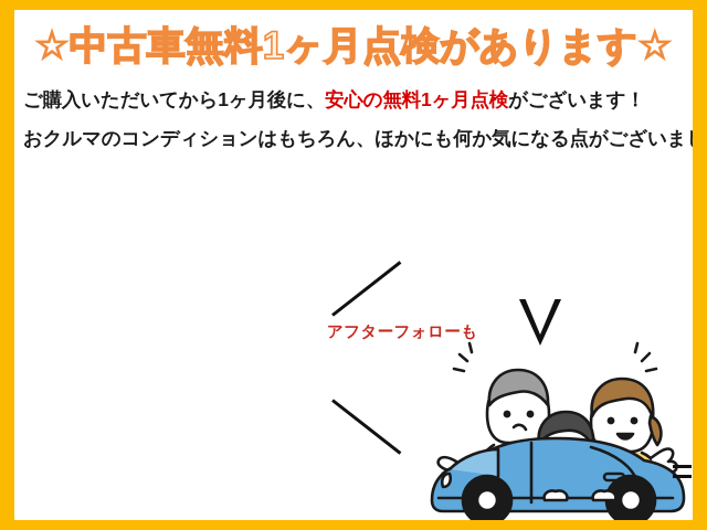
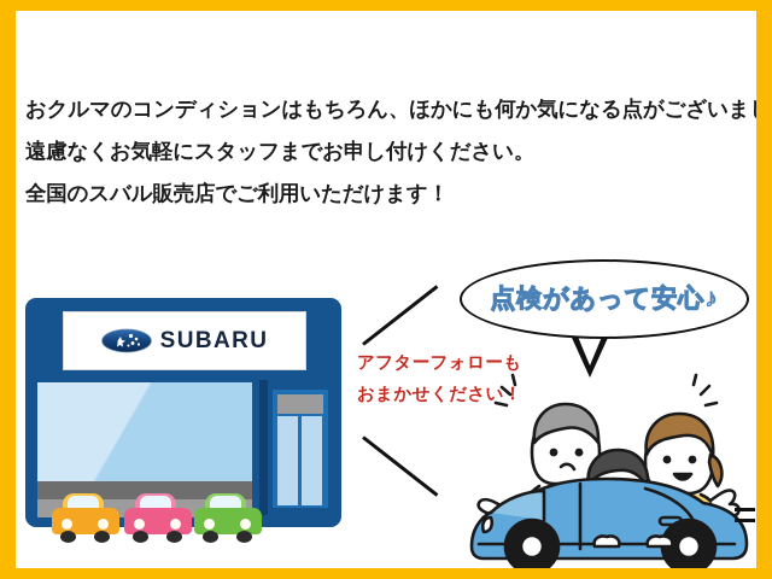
- ☆中古車無料1ヶ月点検があります☆
- ご購入いただいてから1ヶ月後に、安心の無料1ヶ月点検がございます！
  おクルマのコンディションはもちろん、ほかにも何か気になる点がございま
+ 遠慮なくお気軽にスタッフまでお申し付けください。
+ 全国のスバル販売店でご利用いただけます！
+ SUBARU
  アフターフォローも
+ おまかせください！
+ 点検があって安心♪
